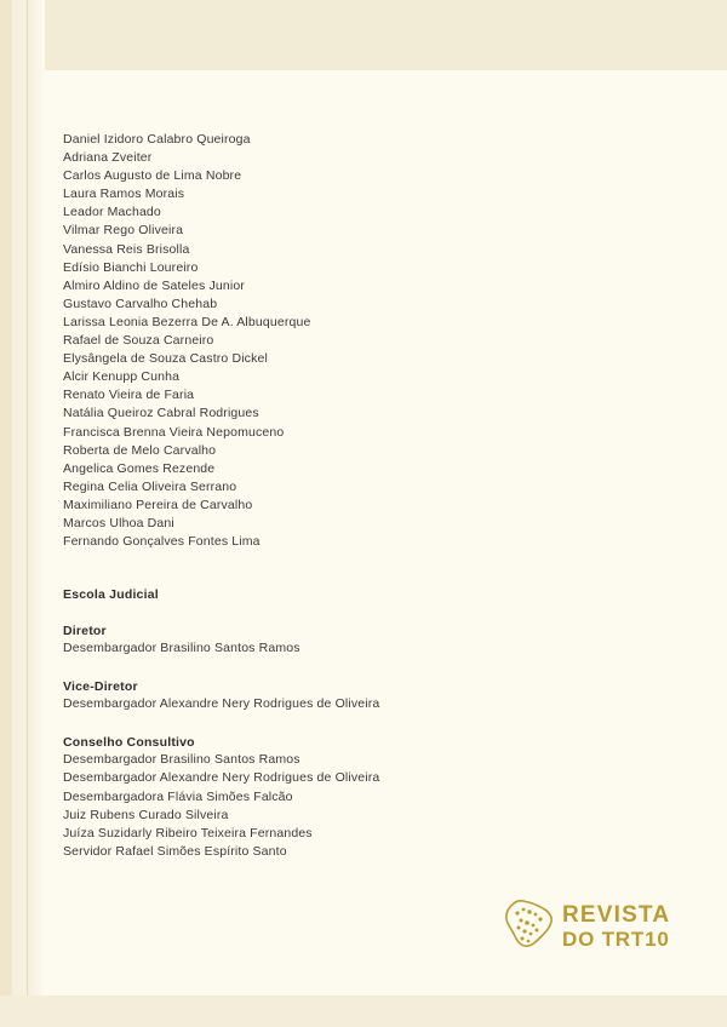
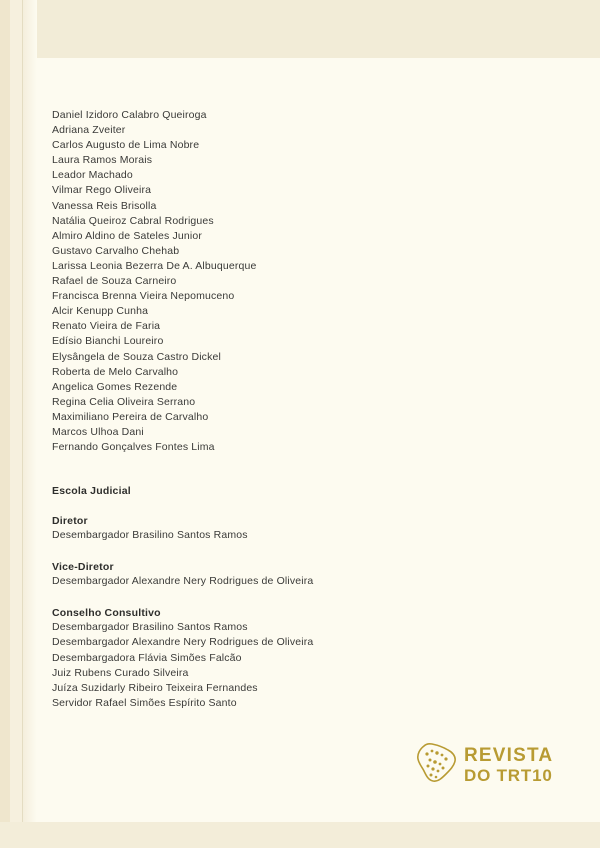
  Daniel Izidoro Calabro Queiroga
  Adriana Zveiter
  Carlos Augusto de Lima Nobre
  Laura Ramos Morais
  Leador Machado
  Vilmar Rego Oliveira
  Vanessa Reis Brisolla
- Edísio Bianchi Loureiro
+ Natália Queiroz Cabral Rodrigues
  Almiro Aldino de Sateles Junior
  Gustavo Carvalho Chehab
  Larissa Leonia Bezerra De A. Albuquerque
  Rafael de Souza Carneiro
- Elysângela de Souza Castro Dickel
+ Francisca Brenna Vieira Nepomuceno
  Alcir Kenupp Cunha
  Renato Vieira de Faria
- Natália Queiroz Cabral Rodrigues
+ Edísio Bianchi Loureiro
- Francisca Brenna Vieira Nepomuceno
+ Elysângela de Souza Castro Dickel
  Roberta de Melo Carvalho
  Angelica Gomes Rezende
  Regina Celia Oliveira Serrano
  Maximiliano Pereira de Carvalho
  Marcos Ulhoa Dani
  Fernando Gonçalves Fontes Lima
  Escola Judicial
  Diretor
  Desembargador Brasilino Santos Ramos
  Vice-Diretor
  Desembargador Alexandre Nery Rodrigues de Oliveira
  Conselho Consultivo
  Desembargador Brasilino Santos Ramos
  Desembargador Alexandre Nery Rodrigues de Oliveira
  Desembargadora Flávia Simões Falcão
  Juiz Rubens Curado Silveira
  Juíza Suzidarly Ribeiro Teixeira Fernandes
  Servidor Rafael Simões Espírito Santo
  REVISTA
  DO TRT10
